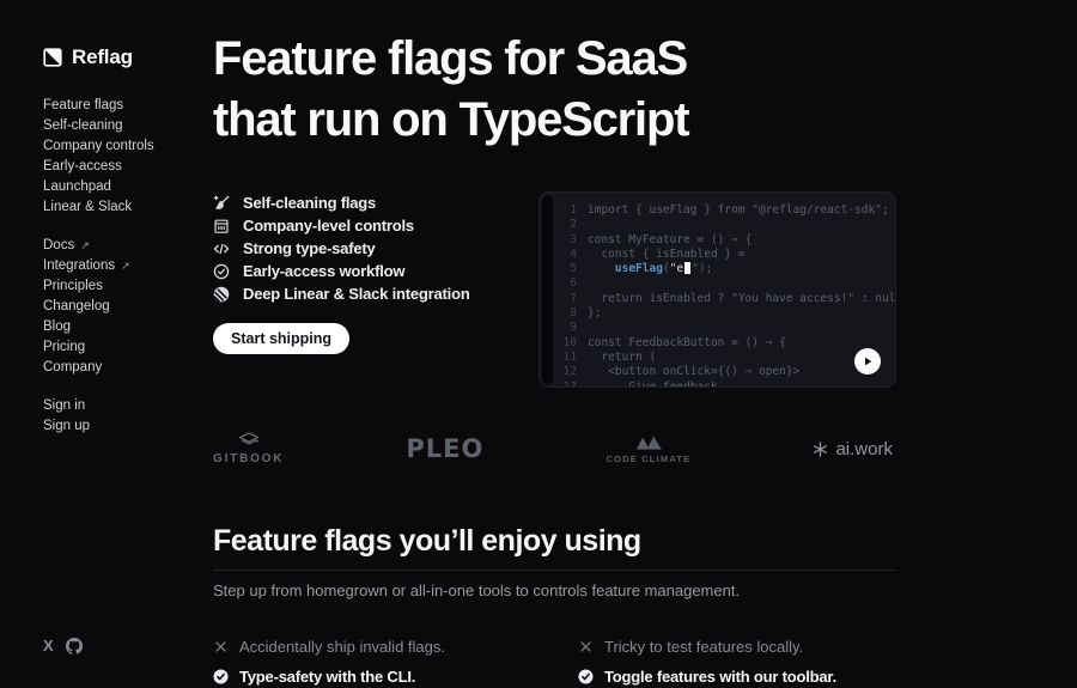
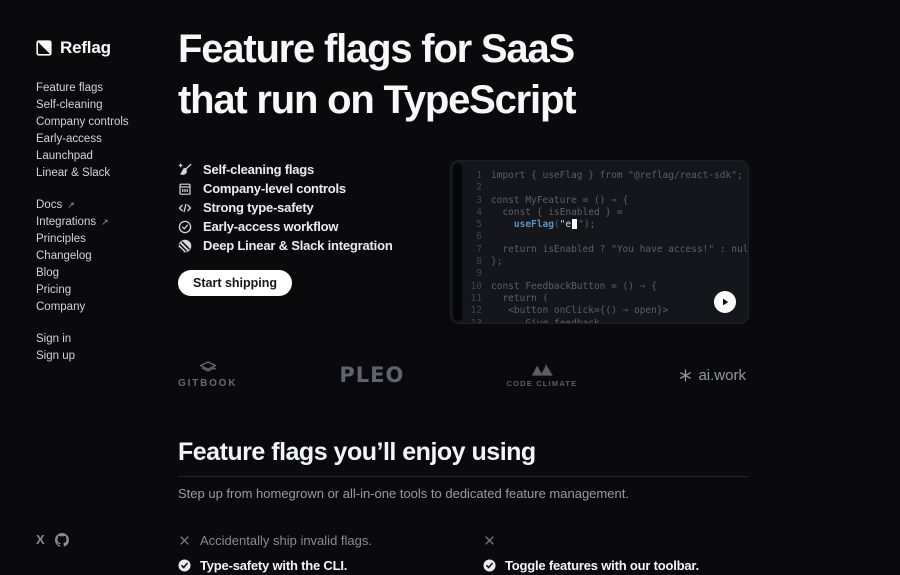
  Reflag
  Feature flags
  Self-cleaning
  Company controls
  Early-access
  Launchpad
  Linear & Slack
  Docs ↗
  Integrations ↗
  Principles
  Changelog
  Blog
  Pricing
  Company
  Sign in
  Sign up
  X
  Feature flags for SaaS
  that run on TypeScript
  Self-cleaning flags
  Company-level controls
  Strong type-safety
  Early-access workflow
  Deep Linear & Slack integration
  Start shipping
  1
  import { useFlag } from "@reflag/react-sdk";
  2
  3
  const MyFeature = () ⇒ {
  4
  const { isEnabled } =
  5
  useFlag("e ");
  6
  7
  return isEnabled ? "You have access!" : nul
  8
  };
  9
  10
  const FeedbackButton = () ⇒ {
  11
  return (
  12
  <button onClick={() ⇒ open}>
  GITBOOK
  PLEO
  CODE CLIMATE
  ai.work
  Feature flags you’ll enjoy using
- Step up from homegrown or all-in-one tools to controls feature management.
+ Step up from homegrown or all-in-one tools to dedicated feature management.
  Accidentally ship invalid flags.
  Type-safety with the CLI.
- Tricky to test features locally.
  Toggle features with our toolbar.
